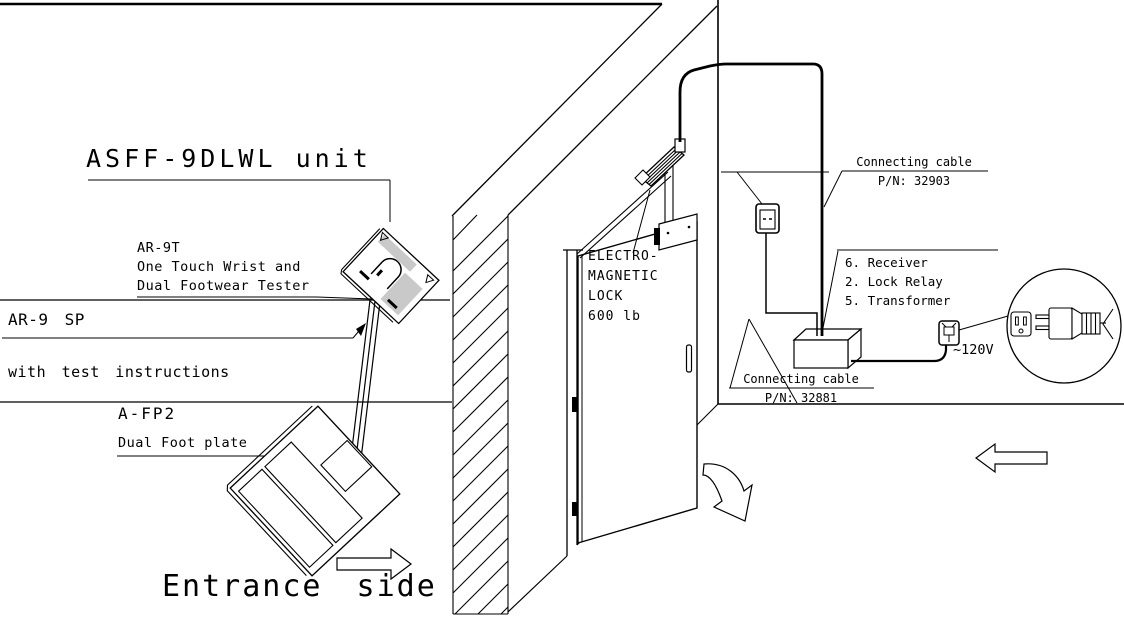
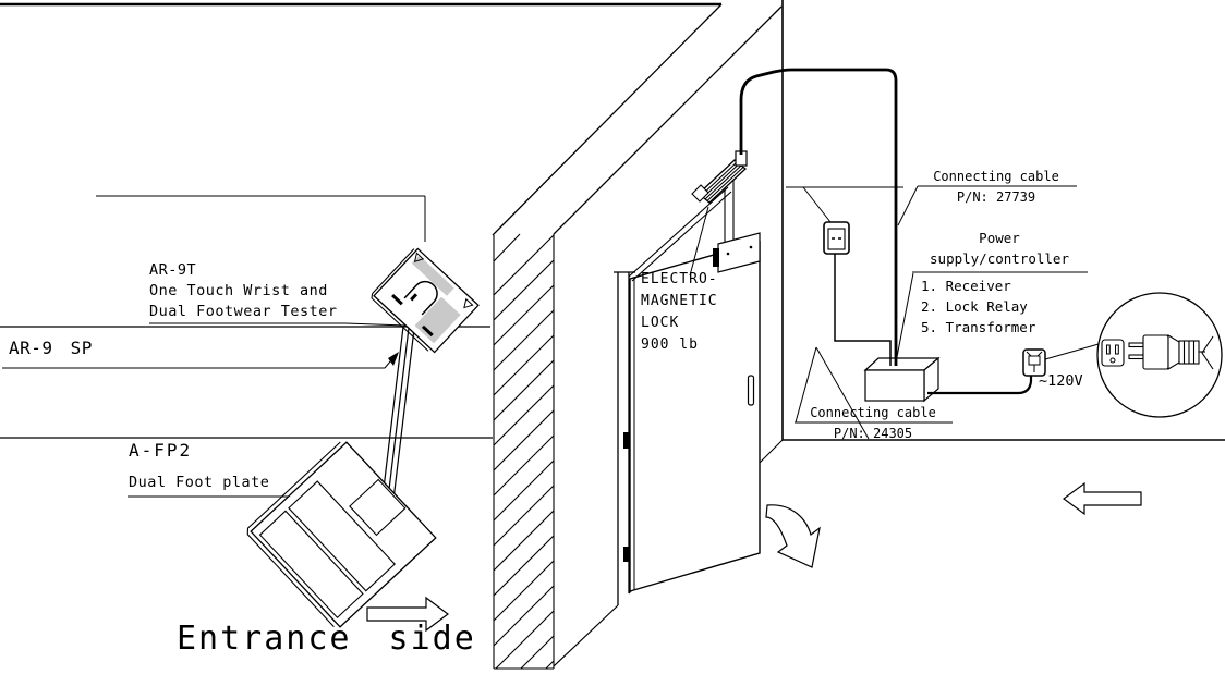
- ASFF-9DLWL unit
  AR-9T
  One Touch Wrist and
  Dual Footwear Tester
  AR-9 SP
- with test instructions
  A-FP2
  Dual Foot plate
  Entrance side
  ELECTRO-
  MAGNETIC
  LOCK
- 600 lb
+ 900 lb
  Connecting cable
- P/N: 32903
+ P/N: 27739
+ Power
+ supply/controller
- 6. Receiver
+ 1. Receiver
  2. Lock Relay
  5. Transformer
  Connecting cable
- P/N: 32881
+ P/N: 24305
  ~120V
